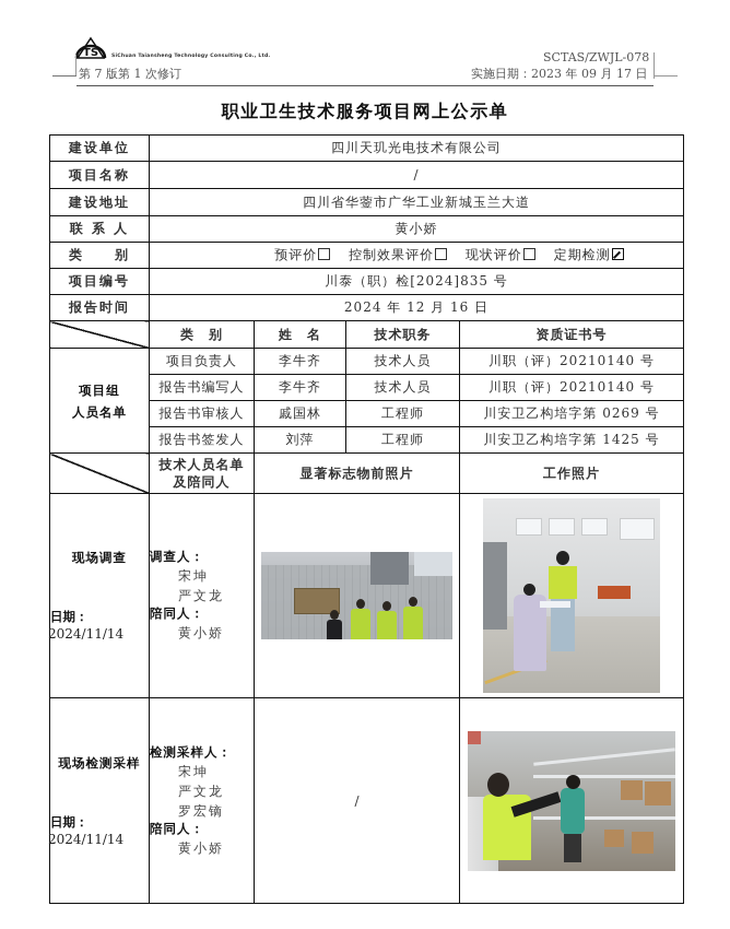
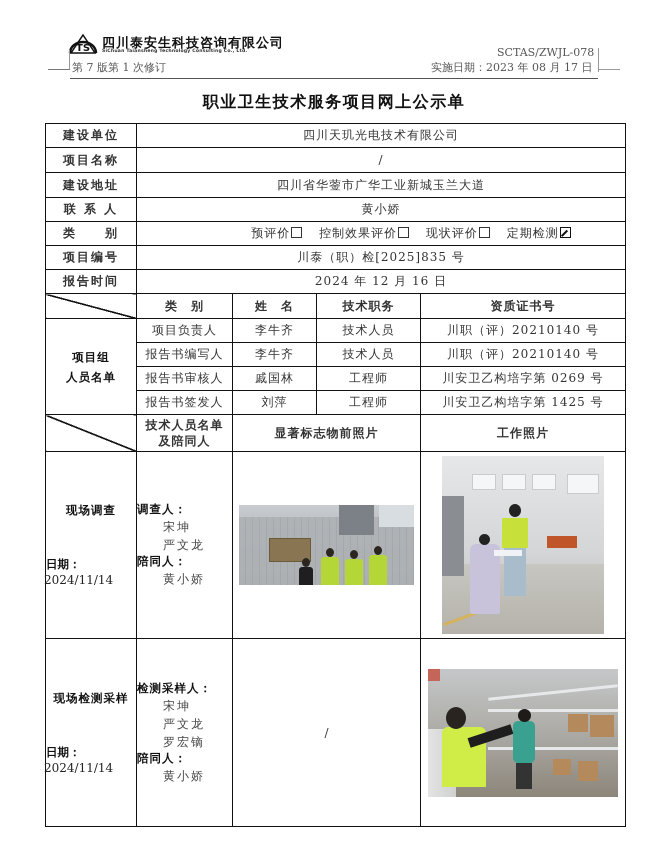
  TS
+ 四川泰安生科技咨询有限公司
  第 7 版第 1 次修订
  SCTAS/ZWJL-078
- 实施日期：2023 年 09 月 17 日
+ 实施日期：2023 年 08 月 17 日
  职业卫生技术服务项目网上公示单
  建设单位	四川天玑光电技术有限公司
  项目名称	/
  建设地址	四川省华蓥市广华工业新城玉兰大道
  联 系 人	黄小娇
  类 别	预评价 控制效果评价 现状评价 定期检测
- 项目编号	川泰（职）检[2024]835 号
+ 项目编号	川泰（职）检[2025]835 号
  报告时间	2024 年 12 月 16 日
  	类 别	姓 名	技术职务	资质证书号
  项目组 人员名单	项目负责人	李牛齐	技术人员	川职（评）20210140 号
  报告书编写人	李牛齐	技术人员	川职（评）20210140 号
  报告书审核人	戚国林	工程师	川安卫乙构培字第 0269 号
  报告书签发人	刘萍	工程师	川安卫乙构培字第 1425 号
  	技术人员名单 及陪同人	显著标志物前照片	工作照片
  现场调查 日期： 2024/11/14	调查人： 宋坤 严文龙 陪同人： 黄小娇
  现场检测采样 日期： 2024/11/14	检测采样人： 宋坤 严文龙 罗宏镝 陪同人： 黄小娇	/
